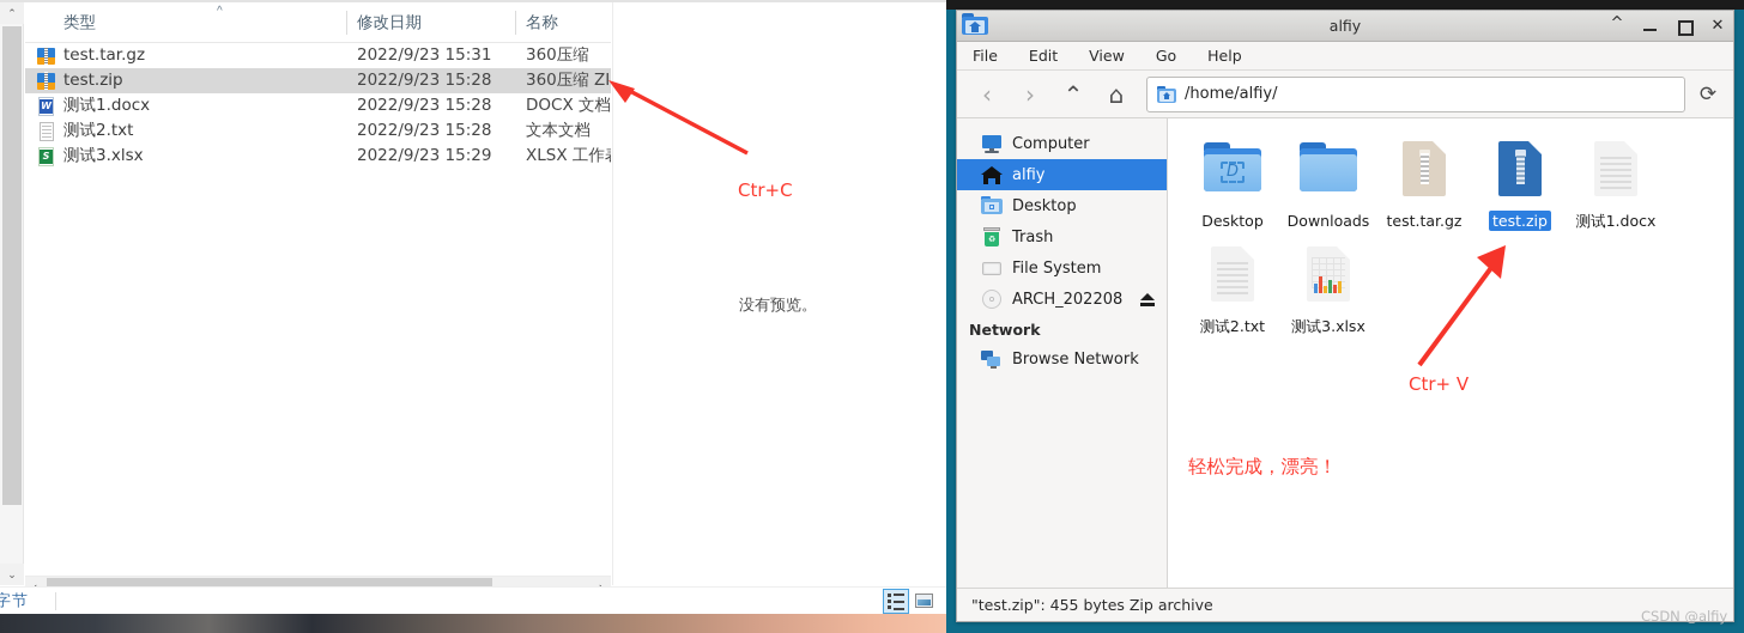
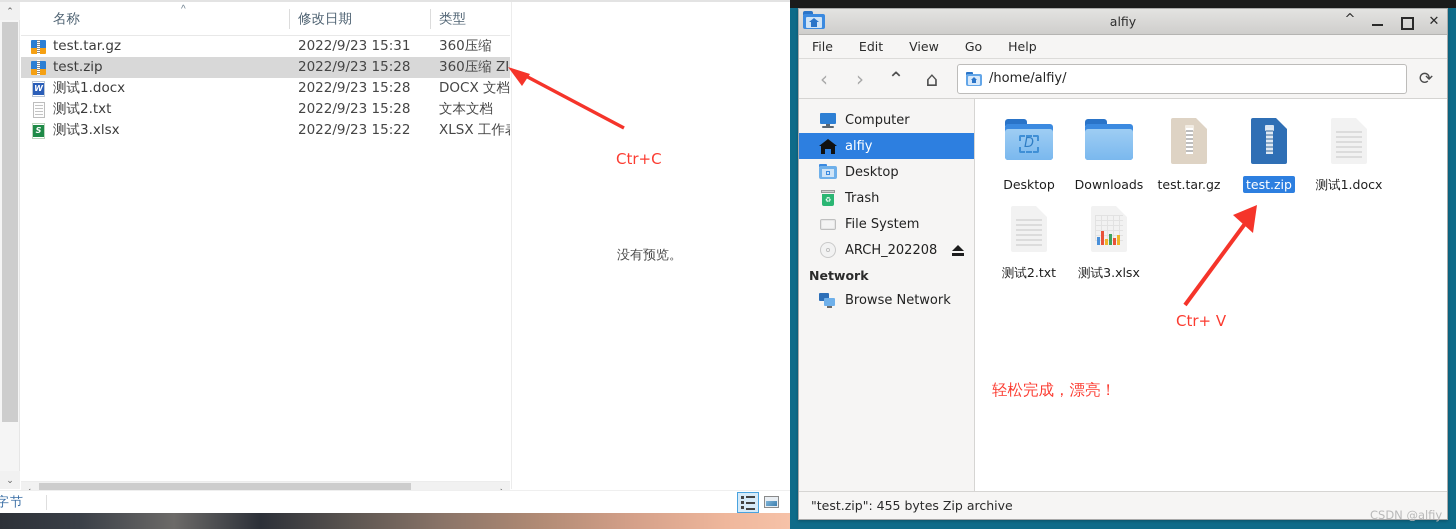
  ⌃
  ⌄
- 类型
+ 名称
  ^
  修改日期
- 名称
+ 类型
  test.tar.gz
  2022/9/23 15:31
  360压缩
  test.zip
  2022/9/23 15:28
  360压缩 ZI
  W
  测试1.docx
  2022/9/23 15:28
  DOCX 文档
  测试2.txt
  2022/9/23 15:28
  文本文档
  S
  测试3.xlsx
- 2022/9/23 15:29
+ 2022/9/23 15:22
  XLSX 工作
  没有预览。
  字节
  Ctr+C
  alfiy
  File
  Edit
  View
  Go
  Help
  ‹
  ›
  ⌃
  ⌂
  /home/alfiy/
  ⟳
  Computer
  alfiy
  Desktop
  ♻
  Trash
  File System
  ARCH_202208
  Network
  Browse Network
  D
  Desktop
  Downloads
  test.tar.gz
  test.zip
  测试1.docx
  测试2.txt
  测试3.xlsx
  "test.zip": 455 bytes Zip archive
  Ctr+ V
  轻松完成，漂亮！
  CSDN @alfiy
